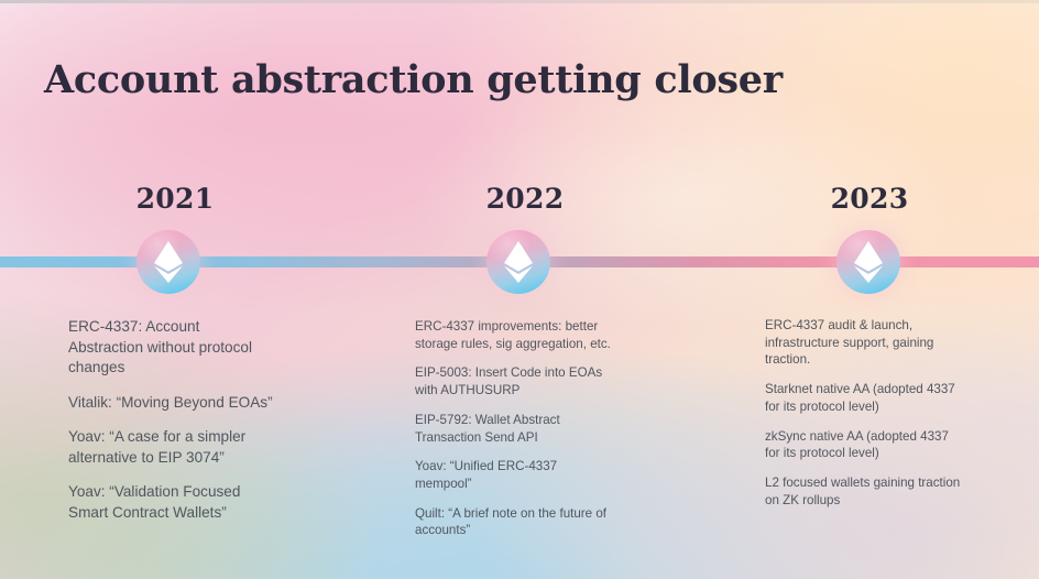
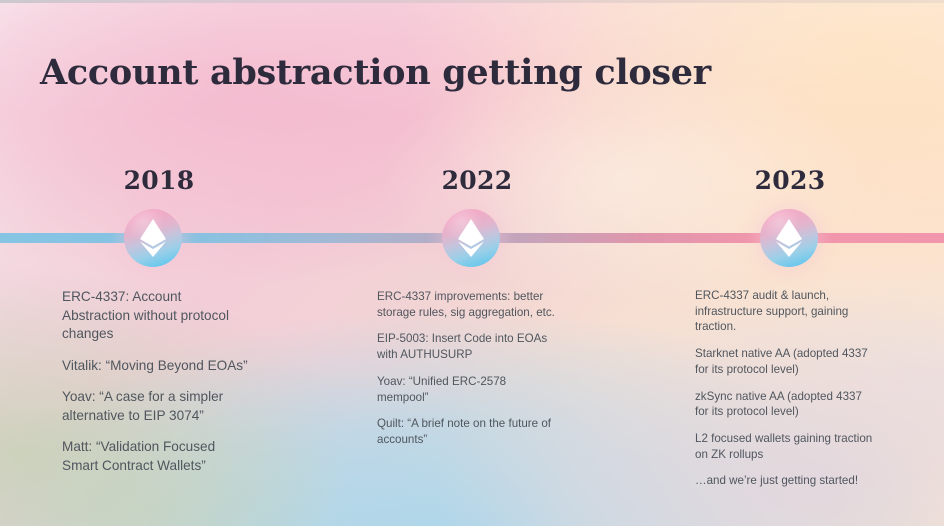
  Account abstraction getting closer
- 2021
+ 2018
  ERC-4337: Account Abstraction without protocol changes
  Vitalik: “Moving Beyond EOAs”
  Yoav: “A case for a simpler alternative to EIP 3074”
- Yoav: “Validation Focused Smart Contract Wallets”
+ Matt: “Validation Focused Smart Contract Wallets”
  2022
  ERC-4337 improvements: better storage rules, sig aggregation, etc.
  EIP-5003: Insert Code into EOAs with AUTHUSURP
- EIP-5792: Wallet Abstract Transaction Send API
- Yoav: “Unified ERC-4337 mempool”
+ Yoav: “Unified ERC-2578 mempool”
  Quilt: “A brief note on the future of accounts”
  2023
  ERC-4337 audit & launch, infrastructure support, gaining traction.
  Starknet native AA (adopted 4337 for its protocol level)
  zkSync native AA (adopted 4337 for its protocol level)
  L2 focused wallets gaining traction on ZK rollups
+ …and we’re just getting started!
